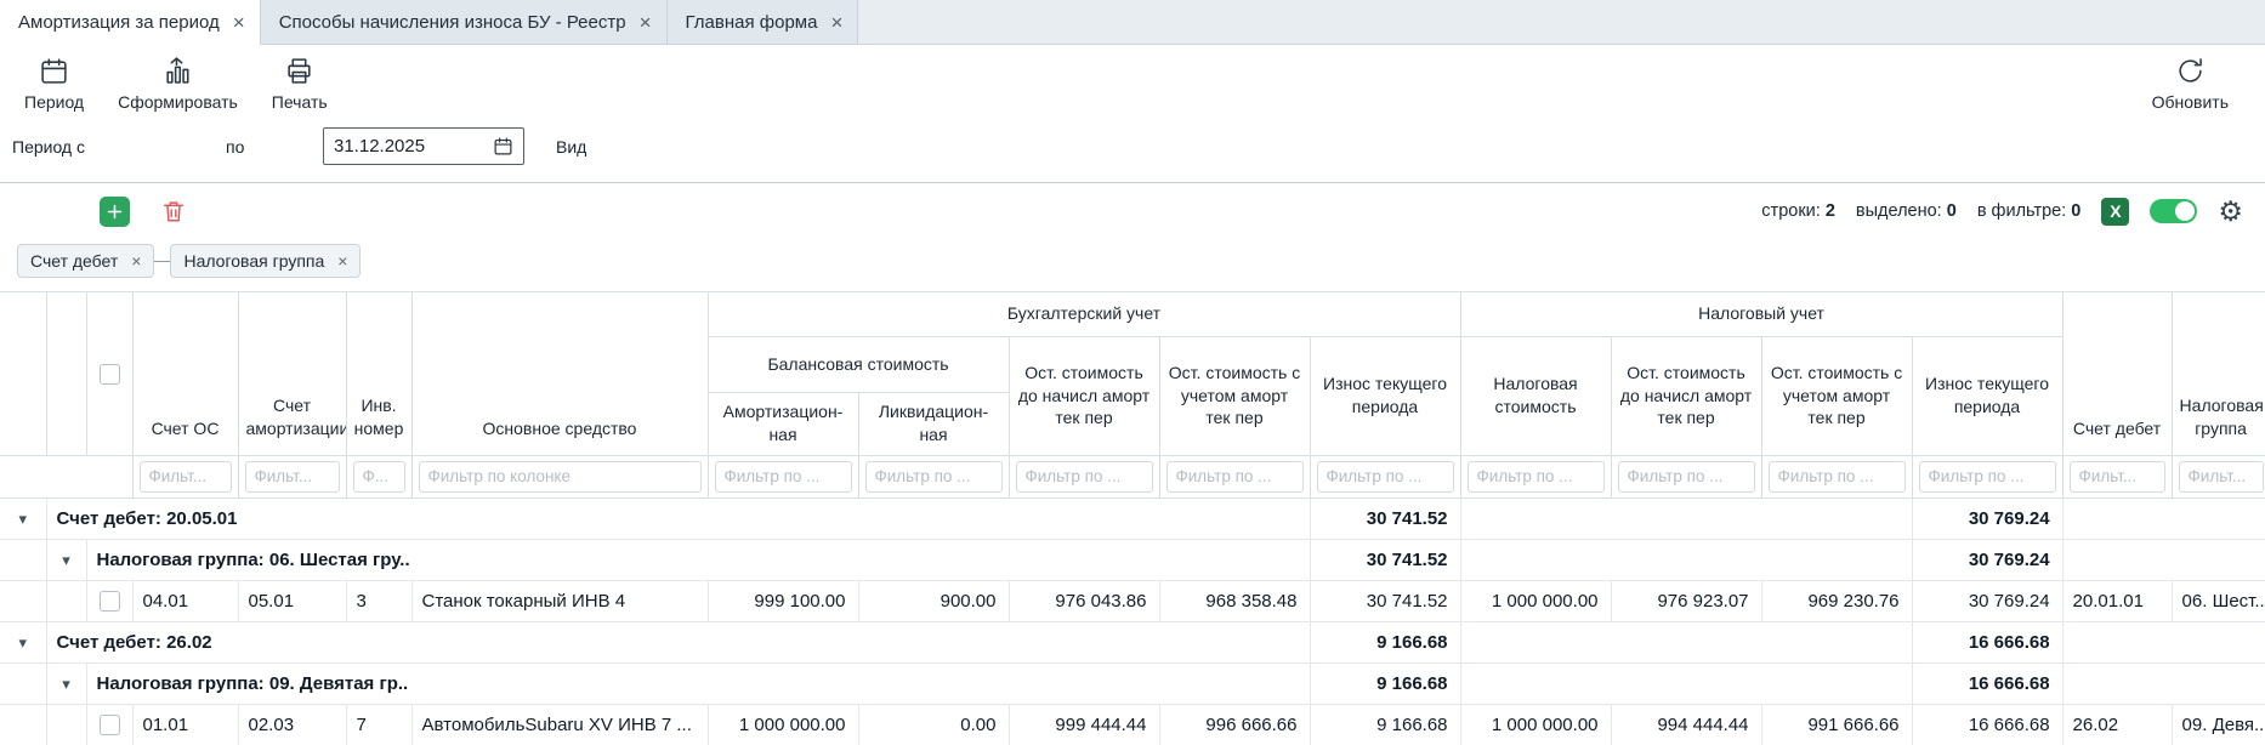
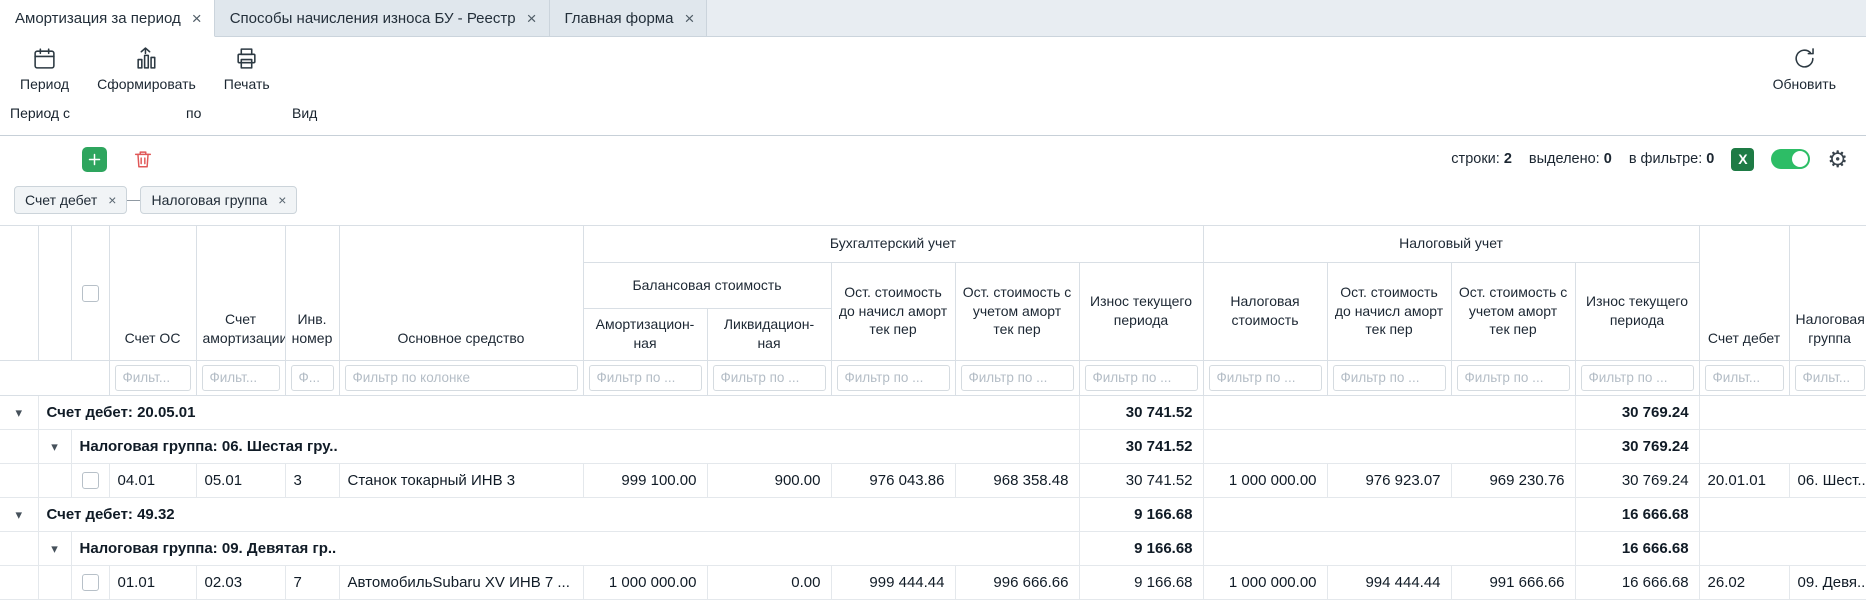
  Амортизация за период
  ×
  Способы начисления износа БУ - Реестр
  ×
  Главная форма
  ×
  Период
  Сформировать
  Печать
  Обновить
  Период с
  по
- 31.12.2025
  Вид
  строки: 2
  выделено: 0
  в фильтре: 0
  X
  ⚙
  Счет дебет
  ×
  Налоговая группа
  ×
  			Счет ОС	Счет амортизации	Инв. номер	Основное средство	Бухгалтерский учет	Налоговый учет	Счет дебет	Налоговая группа
  Балансовая стоимость	Ост. стоимость до начисл аморт тек пер	Ост. стоимость с учетом аморт тек пер	Износ текущего периода	Налоговая стоимость	Ост. стоимость до начисл аморт тек пер	Ост. стоимость с учетом аморт тек пер	Износ текущего периода
  Амортизацион-ная	Ликвидацион-ная
  	Фильт...	Фильт...	Ф...	Фильтр по колонке	Фильтр по ...	Фильтр по ...	Фильтр по ...	Фильтр по ...	Фильтр по ...	Фильтр по ...	Фильтр по ...	Фильтр по ...	Фильтр по ...	Фильт...	Фильт...
  ▾	Счет дебет: 20.05.01	30 741.52		30 769.24
  	▾	Налоговая группа: 06. Шестая гру..	30 741.52		30 769.24
- 			04.01	05.01	3	Станок токарный ИНВ 4	999 100.00	900.00	976 043.86	968 358.48	30 741.52	1 000 000.00	976 923.07	969 230.76	30 769.24	20.01.01	06. Шест..
+ 			04.01	05.01	3	Станок токарный ИНВ 3	999 100.00	900.00	976 043.86	968 358.48	30 741.52	1 000 000.00	976 923.07	969 230.76	30 769.24	20.01.01	06. Шест..
- ▾	Счет дебет: 26.02	9 166.68		16 666.68
+ ▾	Счет дебет: 49.32	9 166.68		16 666.68
  	▾	Налоговая группа: 09. Девятая гр..	9 166.68		16 666.68
  			01.01	02.03	7	АвтомобильSubaru XV ИНВ 7 ...	1 000 000.00	0.00	999 444.44	996 666.66	9 166.68	1 000 000.00	994 444.44	991 666.66	16 666.68	26.02	09. Девя..
